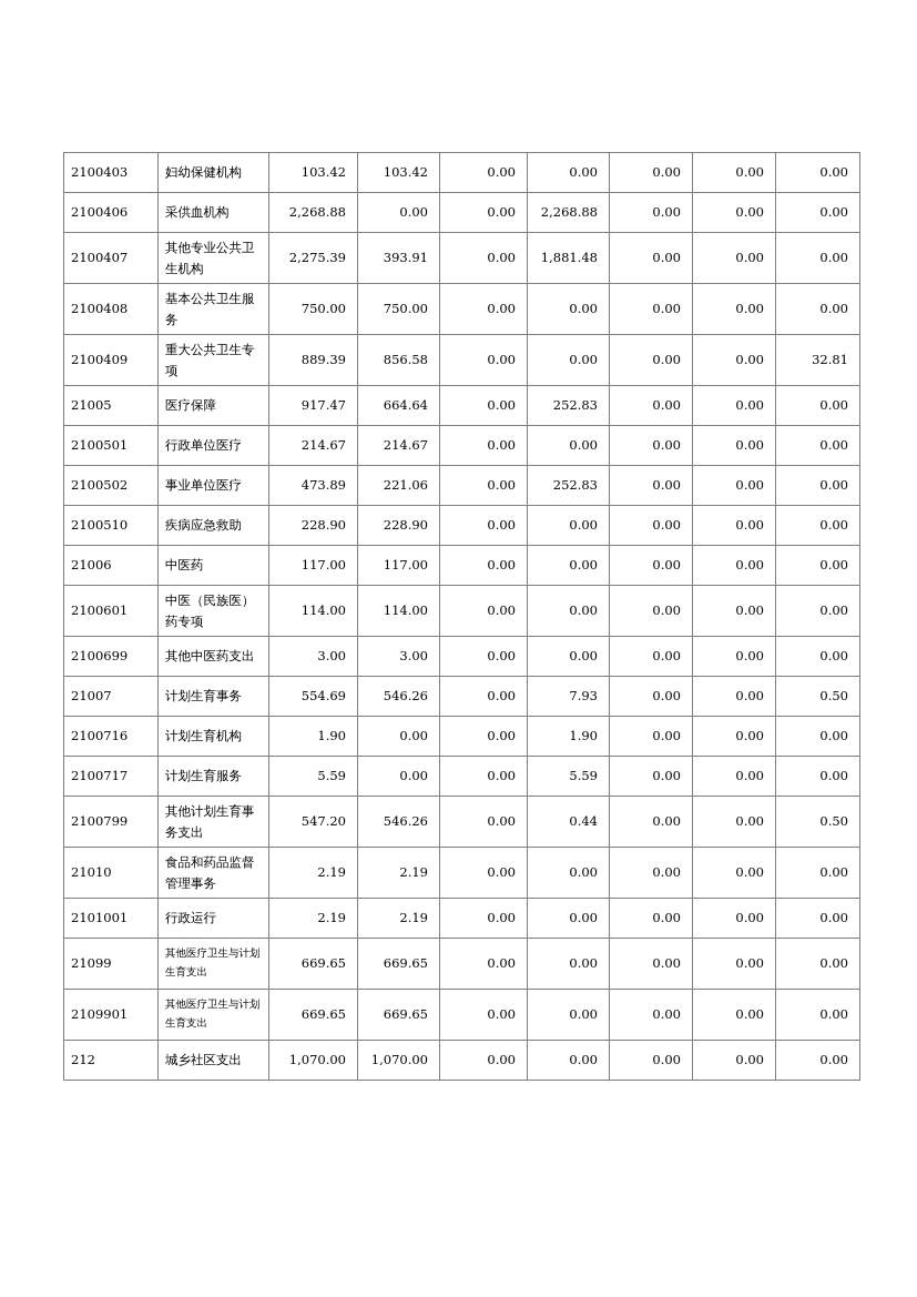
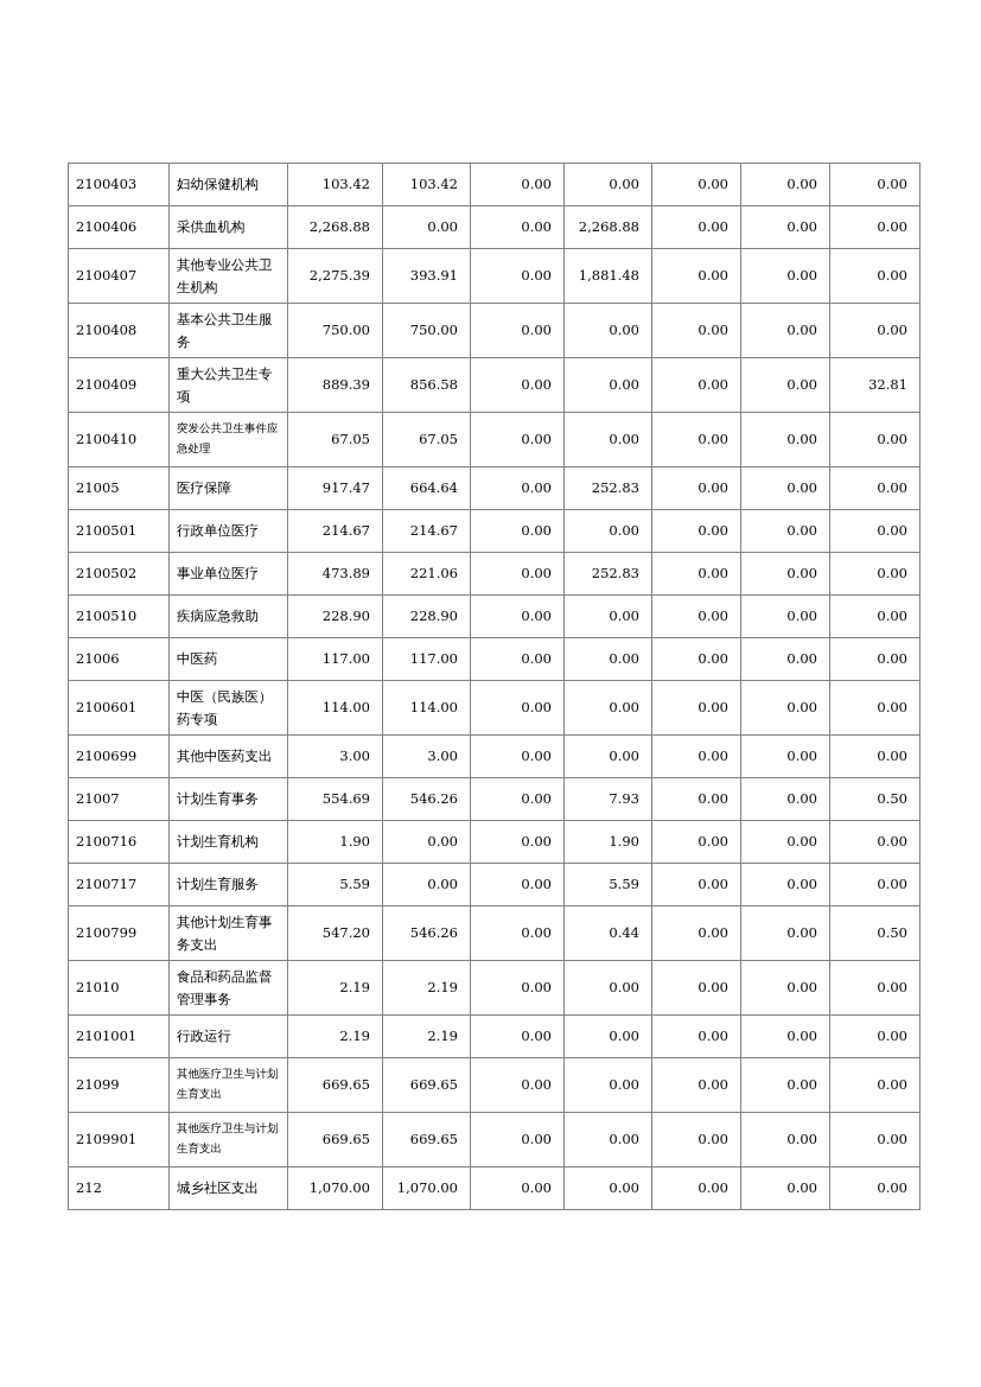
  2100403	妇幼保健机构	103.42	103.42	0.00	0.00	0.00	0.00	0.00
  2100406	采供血机构	2,268.88	0.00	0.00	2,268.88	0.00	0.00	0.00
  2100407	其他专业公共卫生机构	2,275.39	393.91	0.00	1,881.48	0.00	0.00	0.00
  2100408	基本公共卫生服务	750.00	750.00	0.00	0.00	0.00	0.00	0.00
  2100409	重大公共卫生专项	889.39	856.58	0.00	0.00	0.00	0.00	32.81
+ 2100410	突发公共卫生事件应急处理	67.05	67.05	0.00	0.00	0.00	0.00	0.00
  21005	医疗保障	917.47	664.64	0.00	252.83	0.00	0.00	0.00
  2100501	行政单位医疗	214.67	214.67	0.00	0.00	0.00	0.00	0.00
  2100502	事业单位医疗	473.89	221.06	0.00	252.83	0.00	0.00	0.00
  2100510	疾病应急救助	228.90	228.90	0.00	0.00	0.00	0.00	0.00
  21006	中医药	117.00	117.00	0.00	0.00	0.00	0.00	0.00
  2100601	中医（民族医）药专项	114.00	114.00	0.00	0.00	0.00	0.00	0.00
  2100699	其他中医药支出	3.00	3.00	0.00	0.00	0.00	0.00	0.00
  21007	计划生育事务	554.69	546.26	0.00	7.93	0.00	0.00	0.50
  2100716	计划生育机构	1.90	0.00	0.00	1.90	0.00	0.00	0.00
  2100717	计划生育服务	5.59	0.00	0.00	5.59	0.00	0.00	0.00
  2100799	其他计划生育事务支出	547.20	546.26	0.00	0.44	0.00	0.00	0.50
  21010	食品和药品监督管理事务	2.19	2.19	0.00	0.00	0.00	0.00	0.00
  2101001	行政运行	2.19	2.19	0.00	0.00	0.00	0.00	0.00
  21099	其他医疗卫生与计划生育支出	669.65	669.65	0.00	0.00	0.00	0.00	0.00
  2109901	其他医疗卫生与计划生育支出	669.65	669.65	0.00	0.00	0.00	0.00	0.00
  212	城乡社区支出	1,070.00	1,070.00	0.00	0.00	0.00	0.00	0.00
